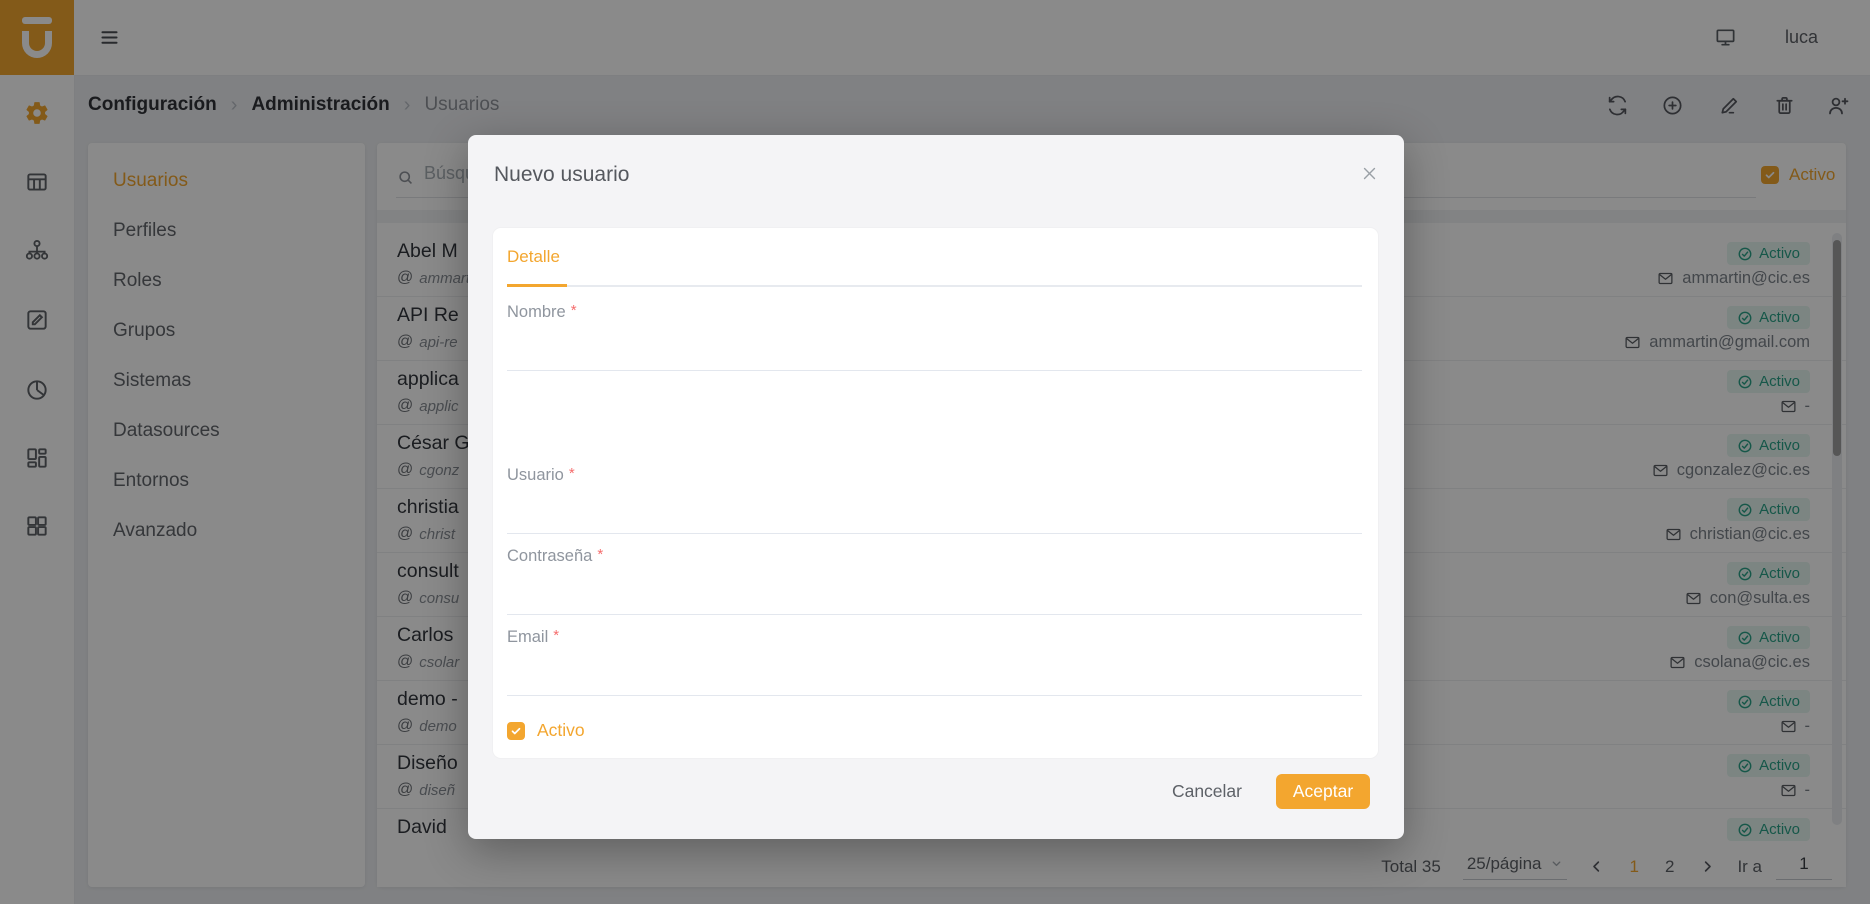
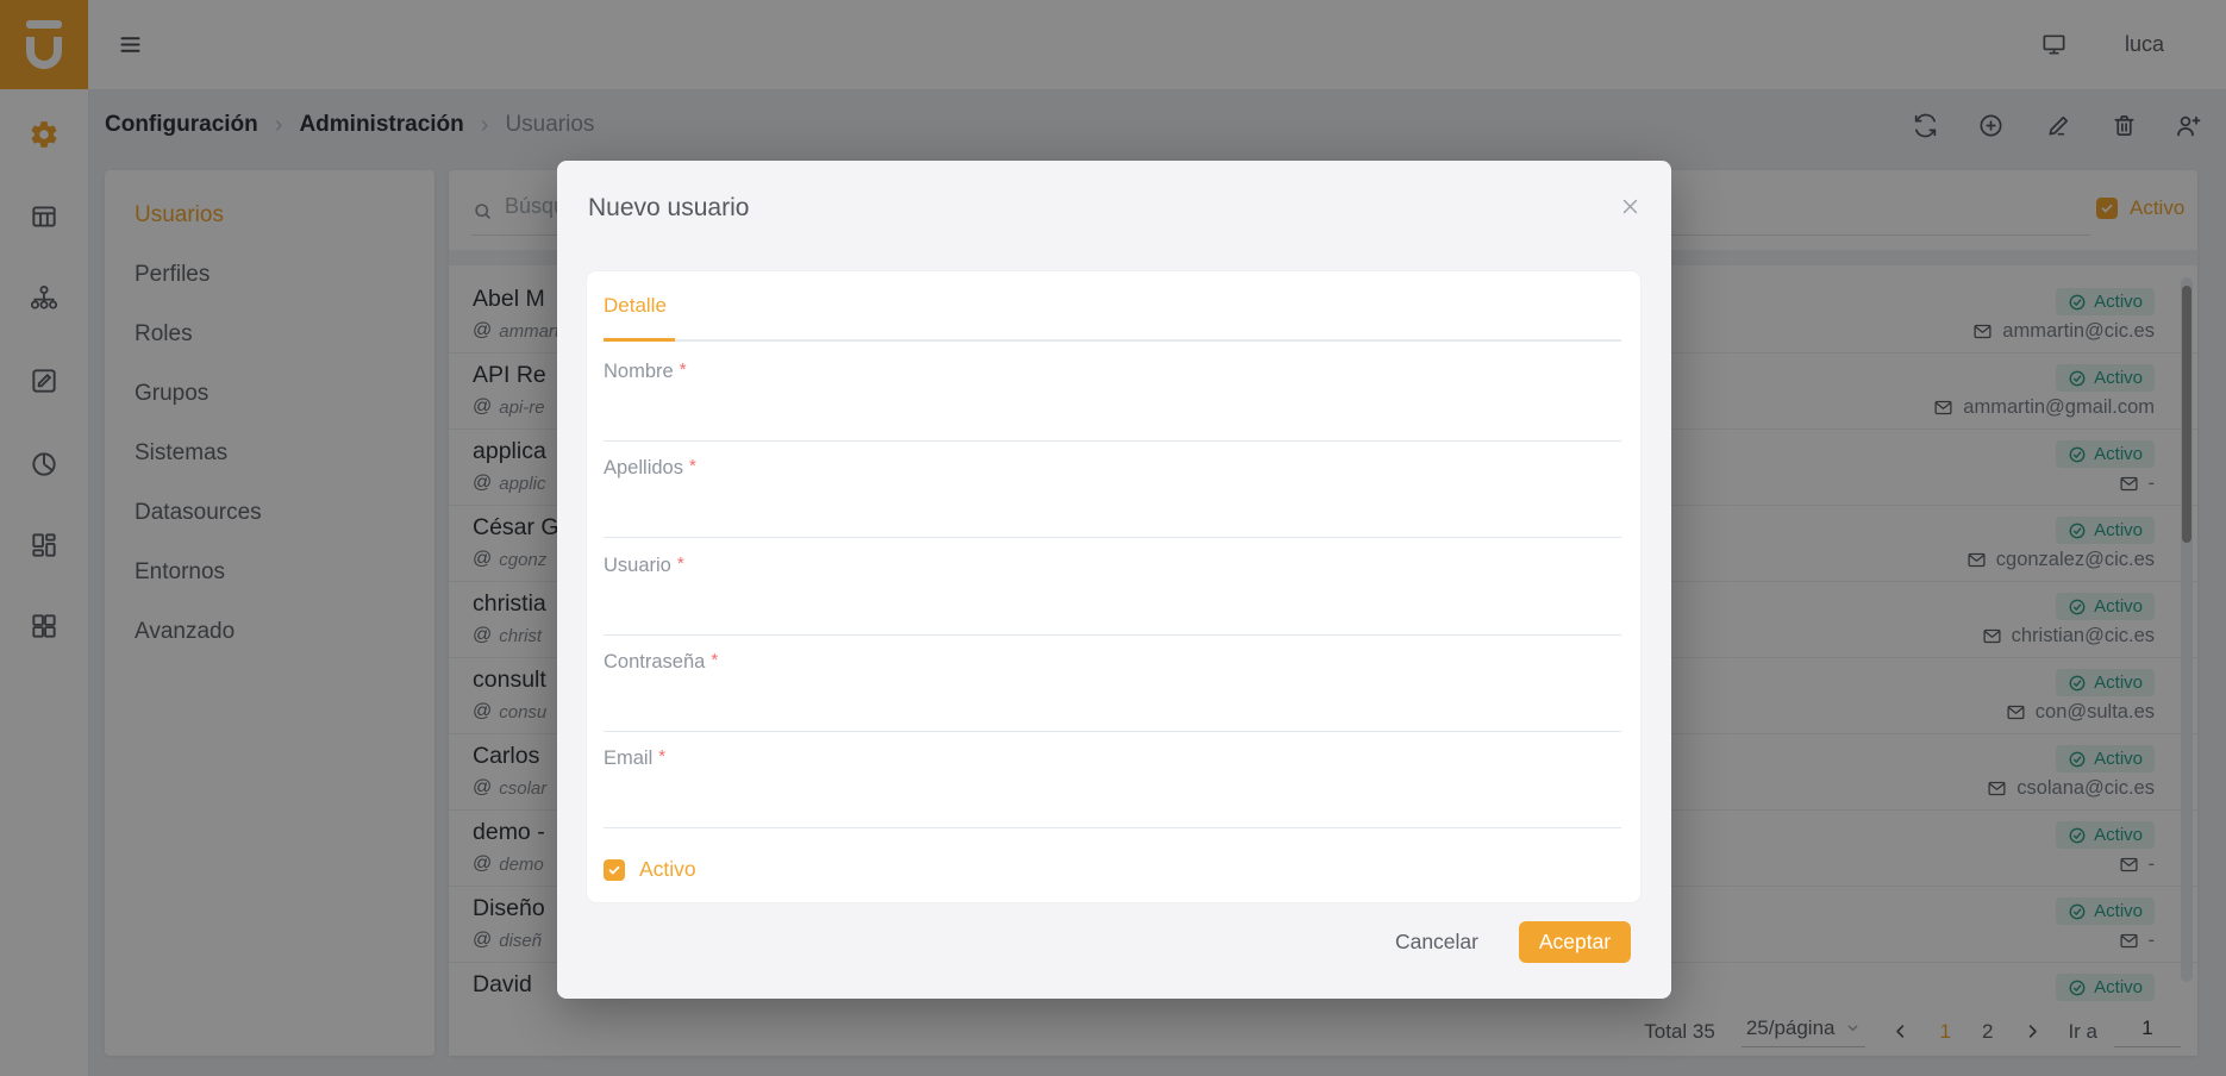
  luca
  Configuración
  ›
  Administración
  ›
  Usuarios
  Usuarios
  Perfiles
  Roles
  Grupos
  Sistemas
  Datasources
  Entornos
  Avanzado
  Activo
  Abel M
  @
  ammar
  Activo
  ammartin@cic.es
  API Re
  @
  api-re
  Activo
  ammartin@gmail.com
  applica
  @
  applic
  Activo
  -
  César G
  @
  cgonz
  Activo
  cgonzalez@cic.es
  christia
  @
  christ
  Activo
  christian@cic.es
  consult
  @
  consu
  Activo
  con@sulta.es
  Carlos
  @
  csolar
  Activo
  csolana@cic.es
  demo -
  @
  demo
  Activo
  -
  Diseño
  @
  diseñ
  Activo
  -
  David
  Activo
  Total 35
  25/página
  1
  2
  Ir a
  1
  Nuevo usuario
  Detalle
  Nombre *
+ Apellidos *
  Usuario *
  Contraseña *
  Email *
  Activo
  Cancelar
  Aceptar
